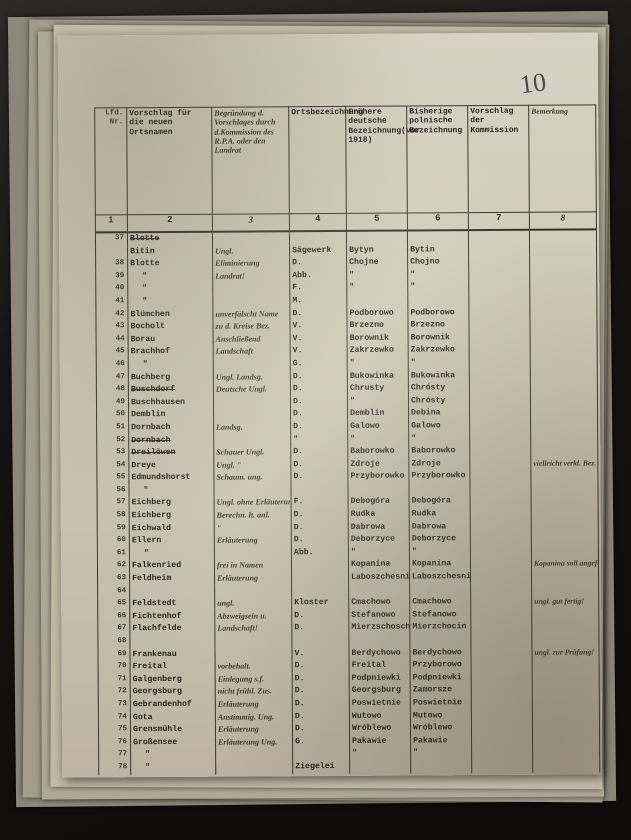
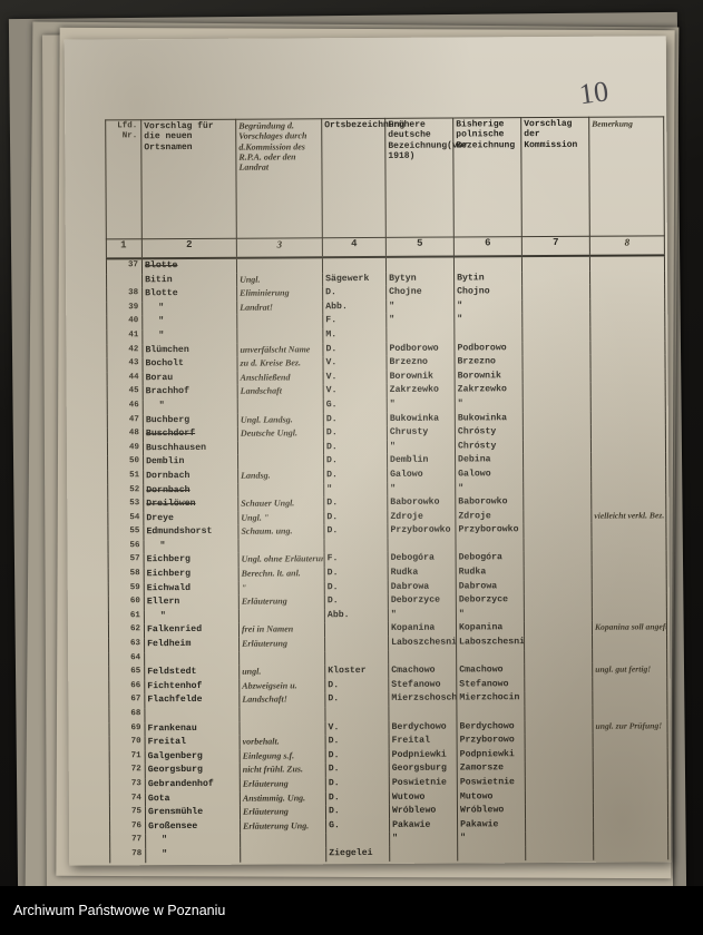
+ Archiwum Państwowe w Poznaniu
